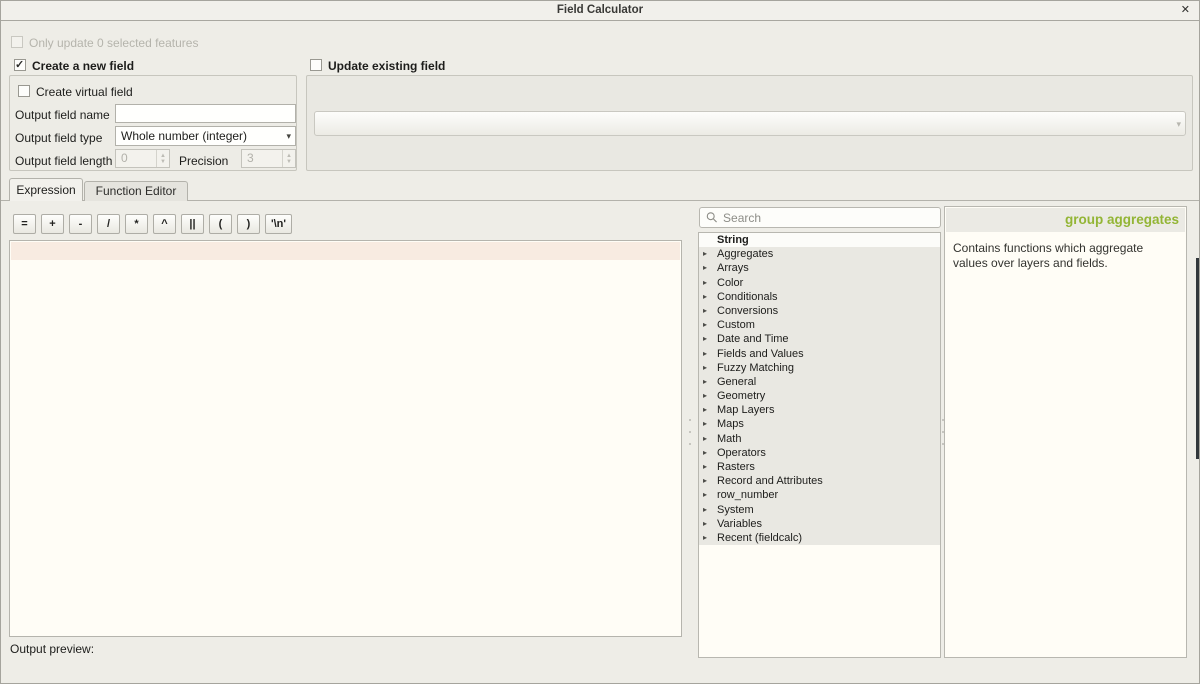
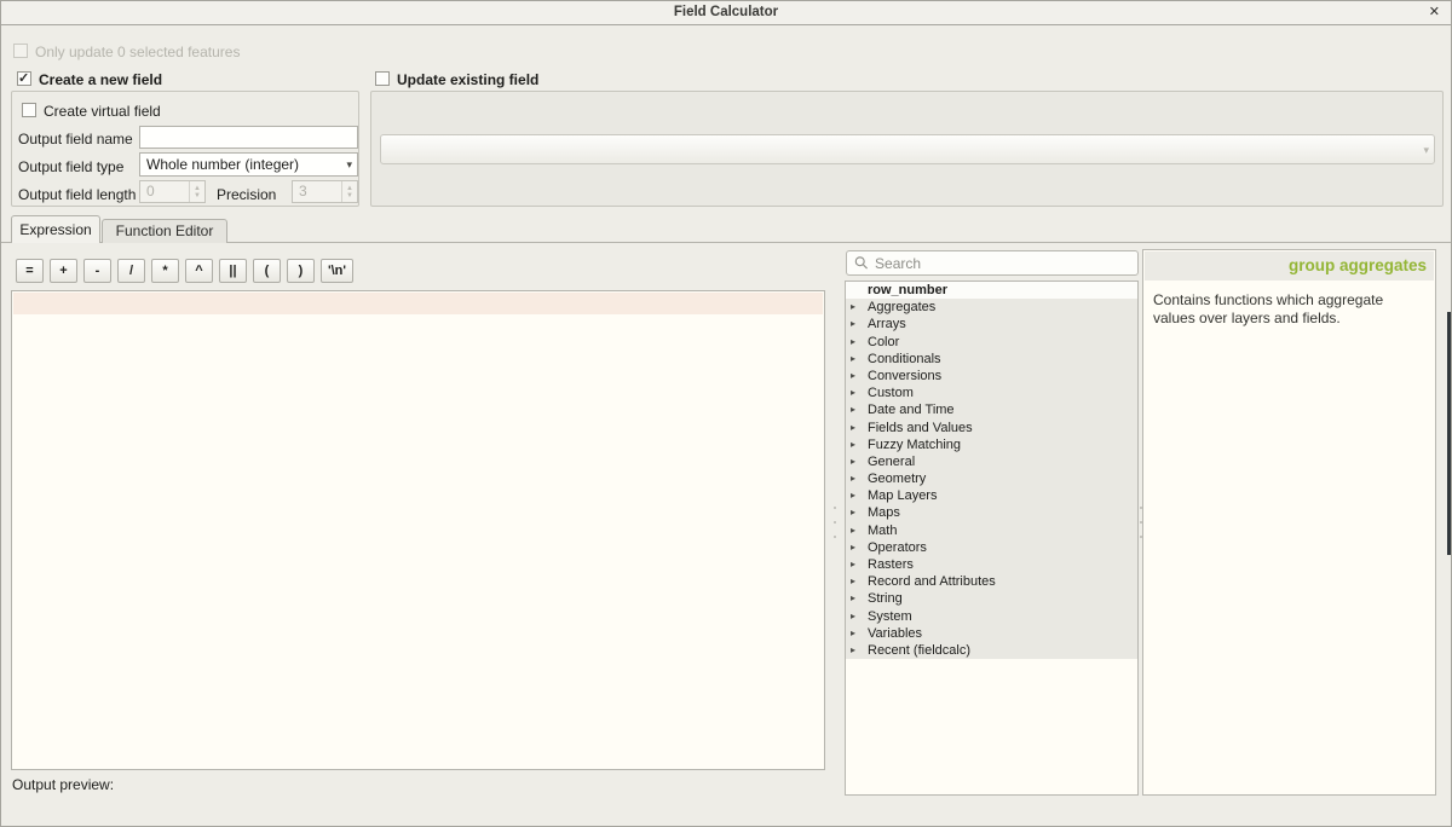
  Field Calculator
  ✕
  Only update 0 selected features
  Create a new field
  Create virtual field
  Output field name
  Output field type
  Whole number (integer)
  ▾
  Output field length
  0
  Precision
  3
  Update existing field
  ▾
  Function Editor
  Expression
  =
  +
  -
  /
  *
  ^
  ||
  (
  )
  '\n'
  Search
- String
+ row_number
  ▸
  Aggregates
  ▸
  Arrays
  ▸
  Color
  ▸
  Conditionals
  ▸
  Conversions
  ▸
  Custom
  ▸
  Date and Time
  ▸
  Fields and Values
  ▸
  Fuzzy Matching
  ▸
  General
  ▸
  Geometry
  ▸
  Map Layers
  ▸
  Maps
  ▸
  Math
  ▸
  Operators
  ▸
  Rasters
  ▸
  Record and Attributes
  ▸
- row_number
+ String
  ▸
  System
  ▸
  Variables
  ▸
  Recent (fieldcalc)
  group aggregates
  Contains functions which aggregate values over layers and fields.
  Output preview:
